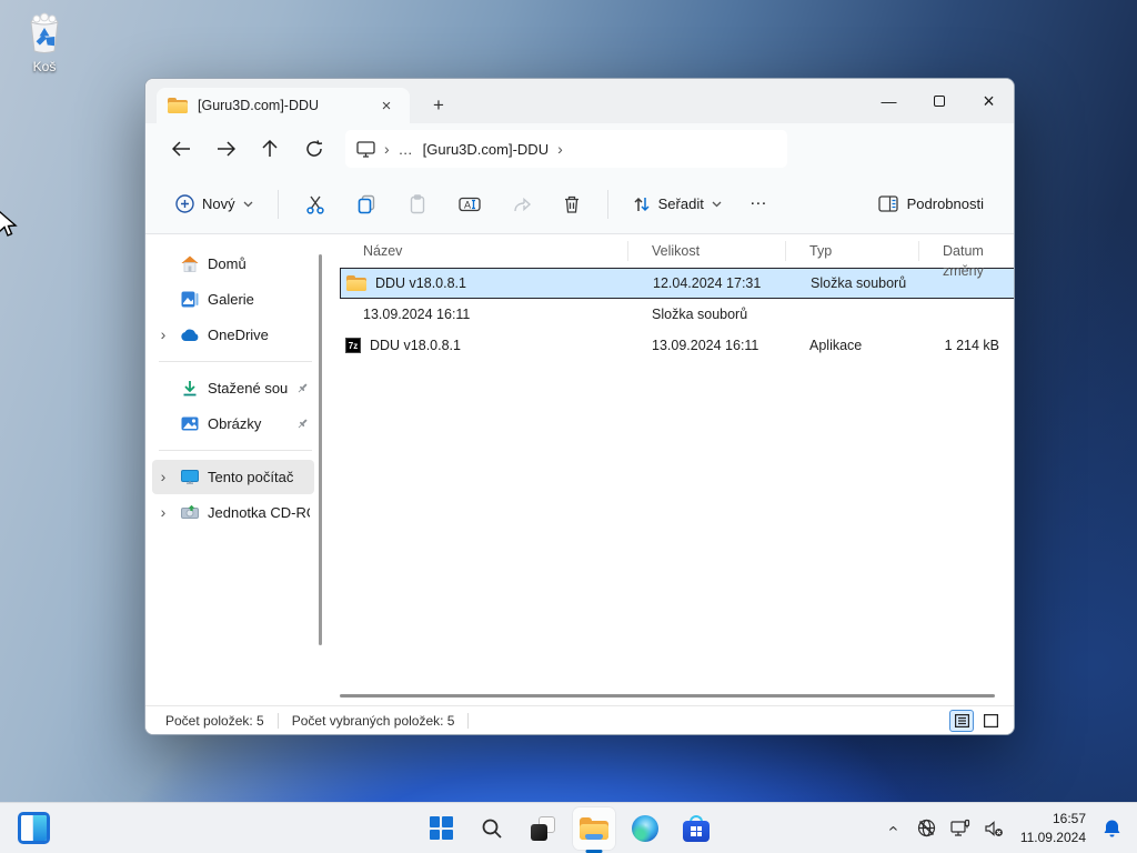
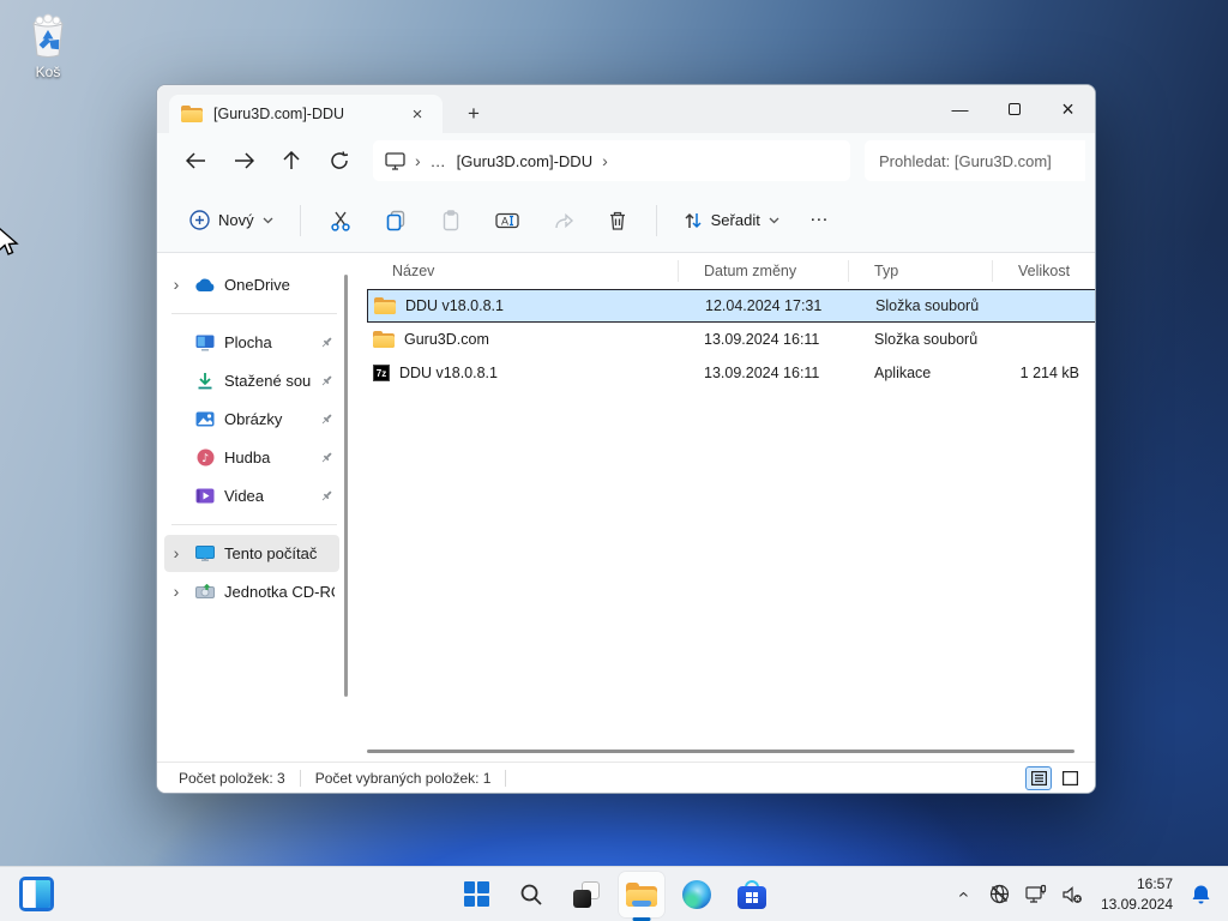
  Koš
  [Guru3D.com]-DDU
  ×
  +
  —
  ×
  ›
  …
  [Guru3D.com]-DDU
  ›
+ Prohledat: [Guru3D.com]
  Nový
  A
  Seřadit
  …
- Podrobnosti
- Domů
- Galerie
  ›
  OneDrive
+ Plocha
  Stažené sou
  Obrázky
+ ♪
+ Hudba
+ Videa
  ›
  Tento počítač
  ›
  Jednotka CD-R
  Název
- Velikost
+ Datum změny
  Typ
- Datum změny
+ Velikost
  DDU v18.0.8.1
  12.04.2024 17:31
  Složka souborů
+ Guru3D.com
  13.09.2024 16:11
  Složka souborů
  7z
  DDU v18.0.8.1
  13.09.2024 16:11
  Aplikace
  1 214 kB
- Počet položek: 5
+ Počet položek: 3
- Počet vybraných položek: 5
+ Počet vybraných položek: 1
  16:57
- 11.09.2024
+ 13.09.2024
